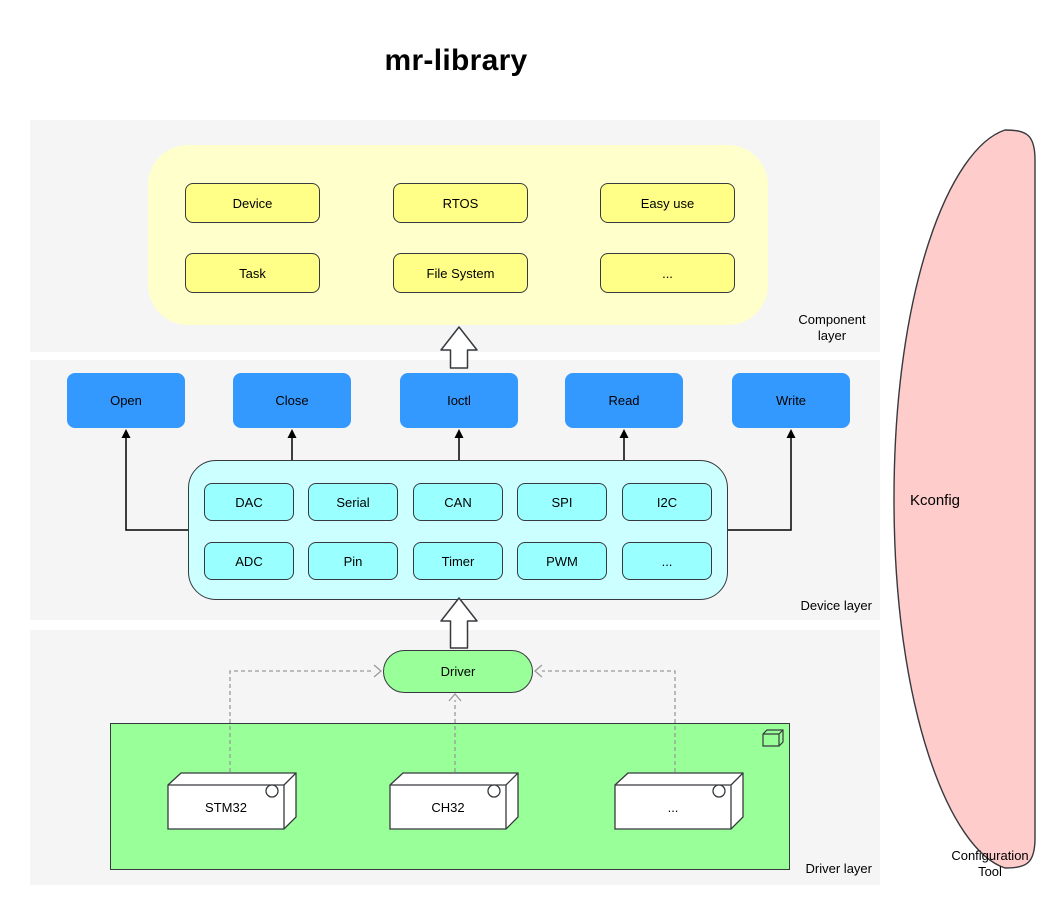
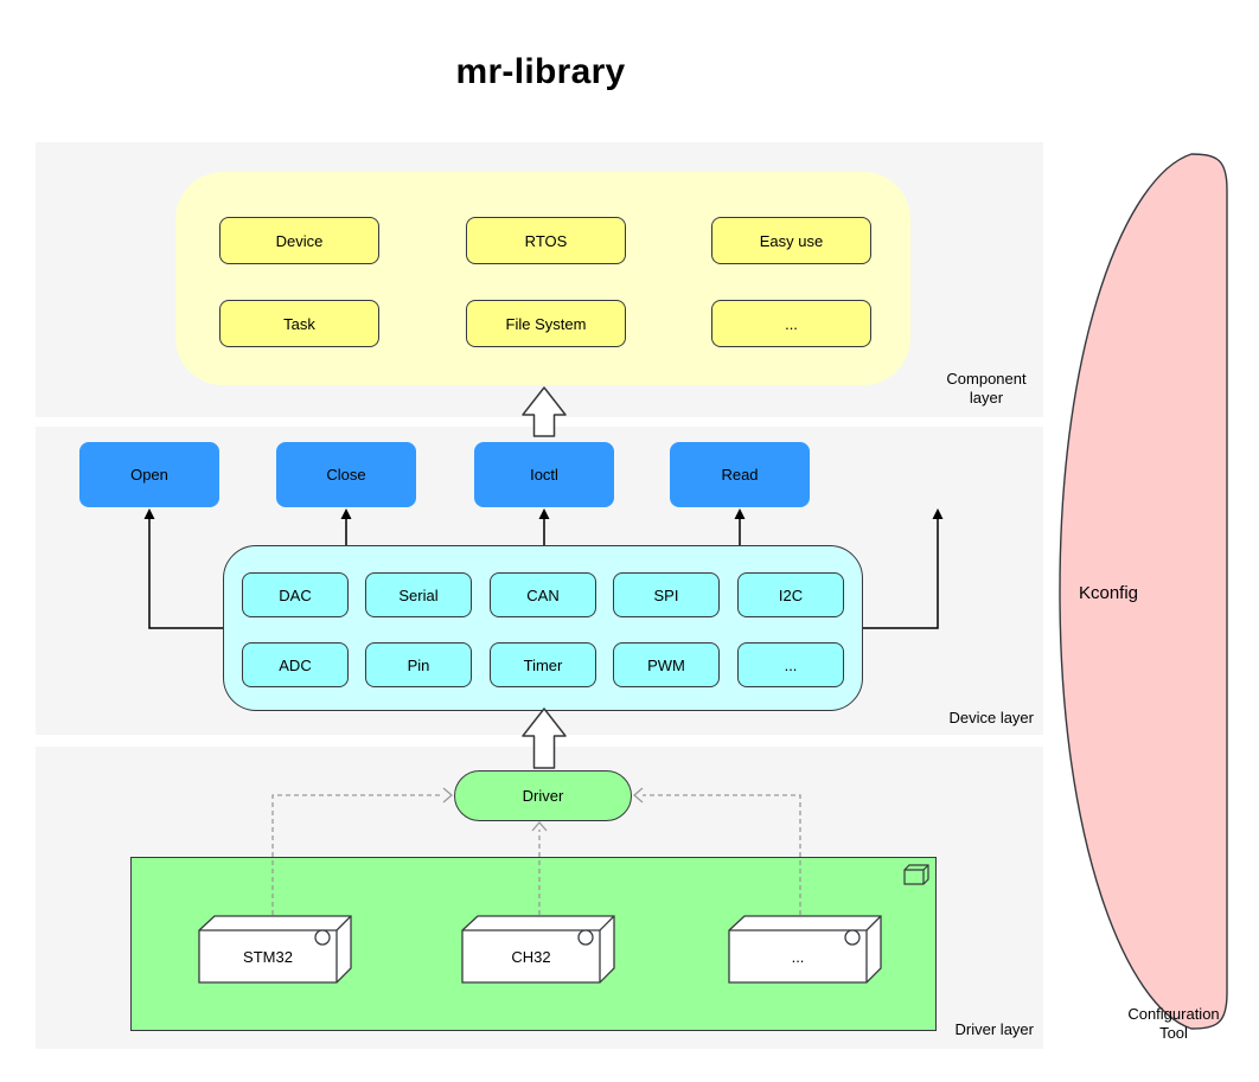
  mr-library
  Device
  RTOS
  Easy use
  Task
  File System
  ...
  Component layer
  Open
  Close
  Ioctl
  Read
- Write
  DAC
  Serial
  CAN
  SPI
  I2C
  ADC
  Pin
  Timer
  PWM
  ...
  Device layer
  Driver
  STM32
  CH32
  ...
  Driver layer
  Kconfig
  Configuration Tool
